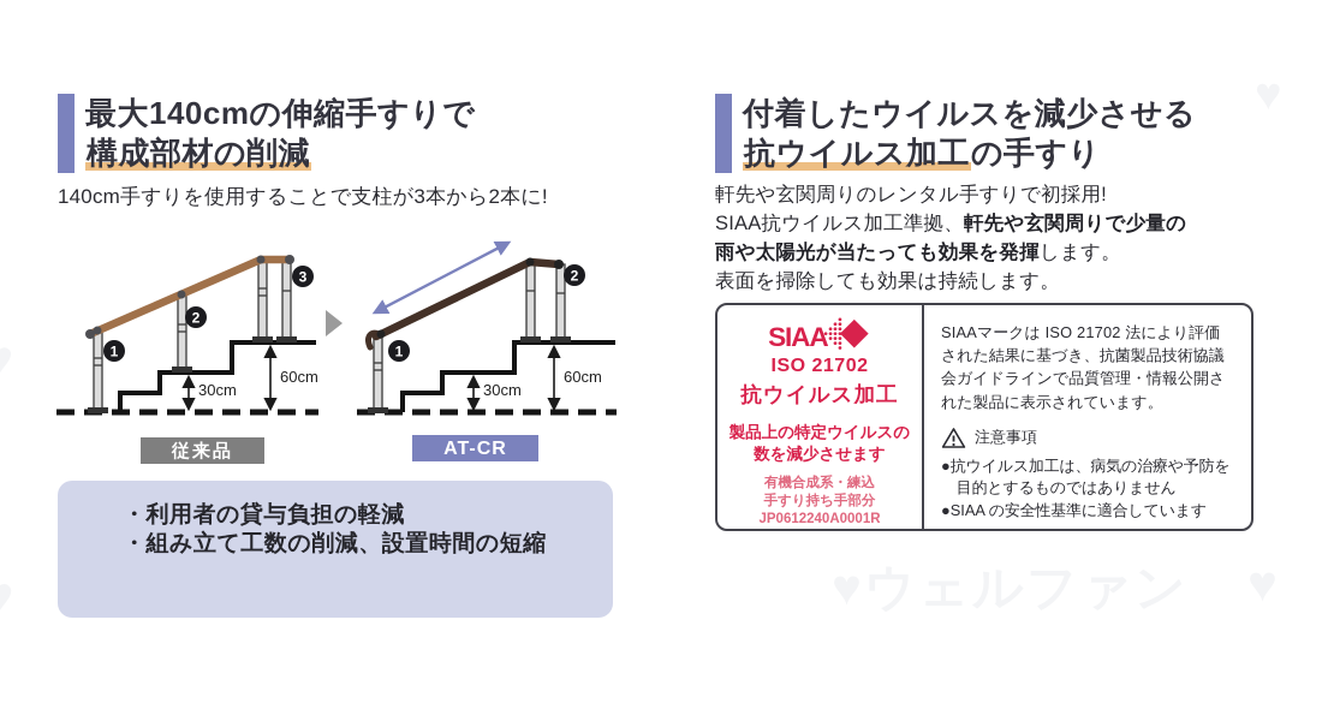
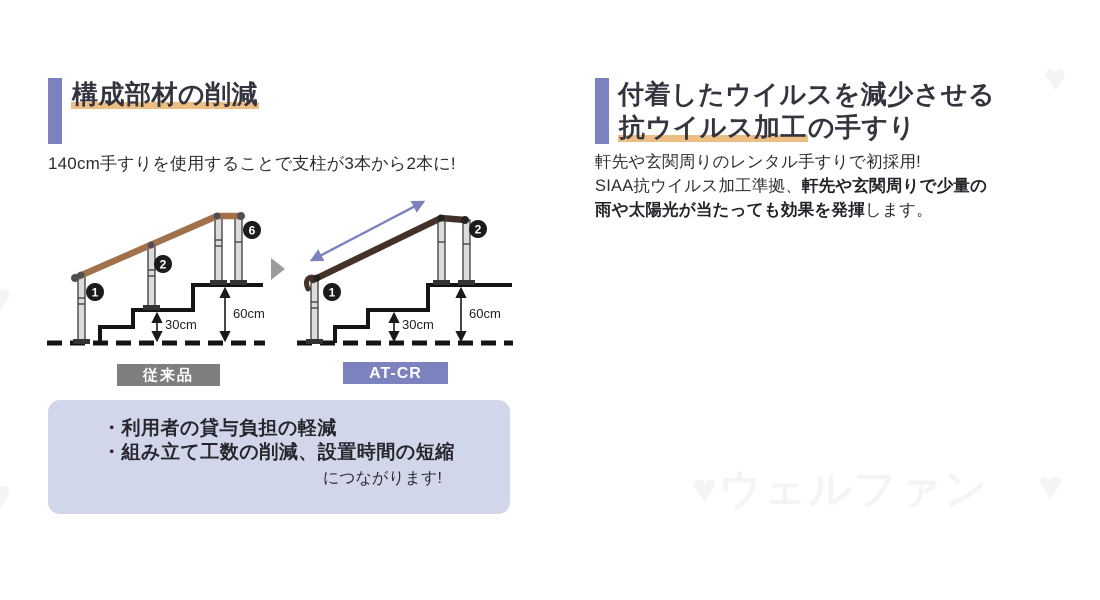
- 最大140cmの伸縮手すりで
  構成部材の削減
  140cm手すりを使用することで支柱が3本から2本に!
  1
  2
- 3
+ 6
  30cm
  60cm
  従来品
  1
  2
  30cm
  60cm
  AT-CR
  ・利用者の貸与負担の軽減
  ・組み立て工数の削減、設置時間の短縮
+ につながります!
  付着したウイルスを減少させる
  抗ウイルス加工の手すり
  軒先や玄関周りのレンタル手すりで初採用!
  SIAA抗ウイルス加工準拠、軒先や玄関周りで少量の
  雨や太陽光が当たっても効果を発揮します。
- 表面を掃除しても効果は持続します。
- SIAA
- ISO 21702
- 抗ウイルス加工
- 製品上の特定ウイルスの
- 数を減少させます
- 有機合成系・練込
- 手すり持ち手部分
- JP0612240A0001R
- SIAAマークは ISO 21702 法により評価された結果に基づき、抗菌製品技術協議会ガイドラインで品質管理・情報公開された製品に表示されています。
- 注意事項
- ●抗ウイルス加工は、病気の治療や予防を目的とするものではありません
- ●SIAA の安全性基準に適合しています
